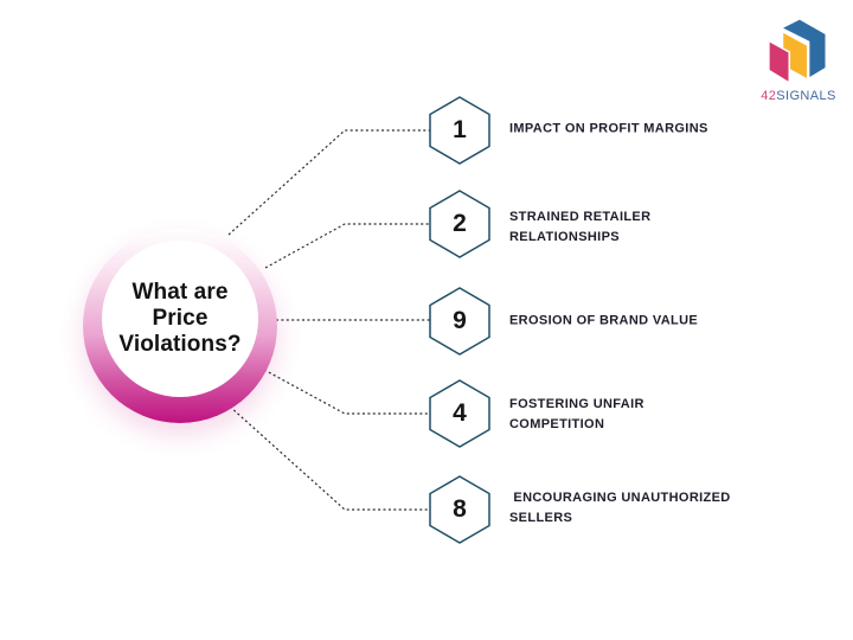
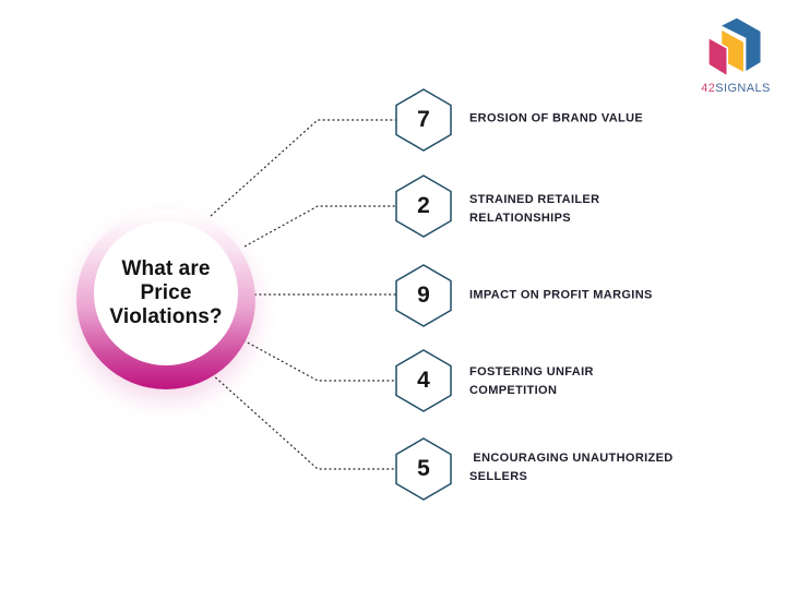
  What are Price
  Violations?
- 1
+ 7
- IMPACT ON PROFIT MARGINS
+ EROSION OF BRAND VALUE
  2
  STRAINED RETAILER
  RELATIONSHIPS
  9
- EROSION OF BRAND VALUE
+ IMPACT ON PROFIT MARGINS
  4
  FOSTERING UNFAIR
  COMPETITION
- 8
+ 5
  ENCOURAGING UNAUTHORIZED
  SELLERS
  42SIGNALS
